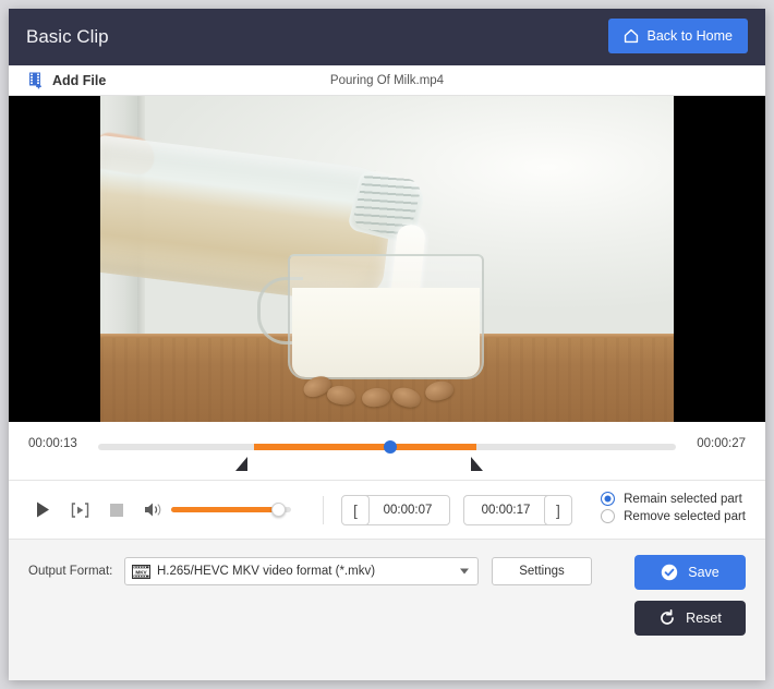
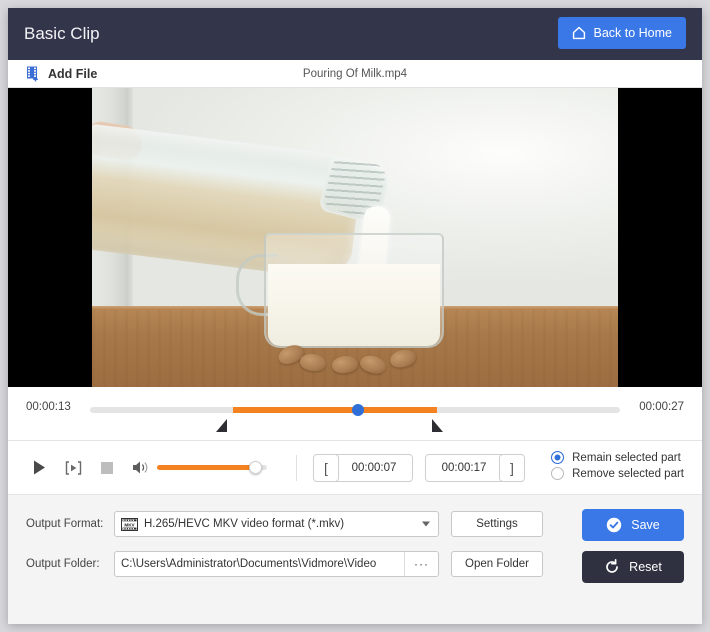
  Basic Clip
  Back to Home
  Add File
  Pouring Of Milk.mp4
  00:00:13
  00:00:27
  [
  00:00:07
  00:00:17
  ]
  Remain selected part
  Remove selected part
  Output Format:
  H.265/HEVC MKV video format (*.mkv)
  Settings
+ Output Folder:
+ C:\Users\Administrator\Documents\Vidmore\Video
+ ···
+ Open Folder
  Save
  Reset
